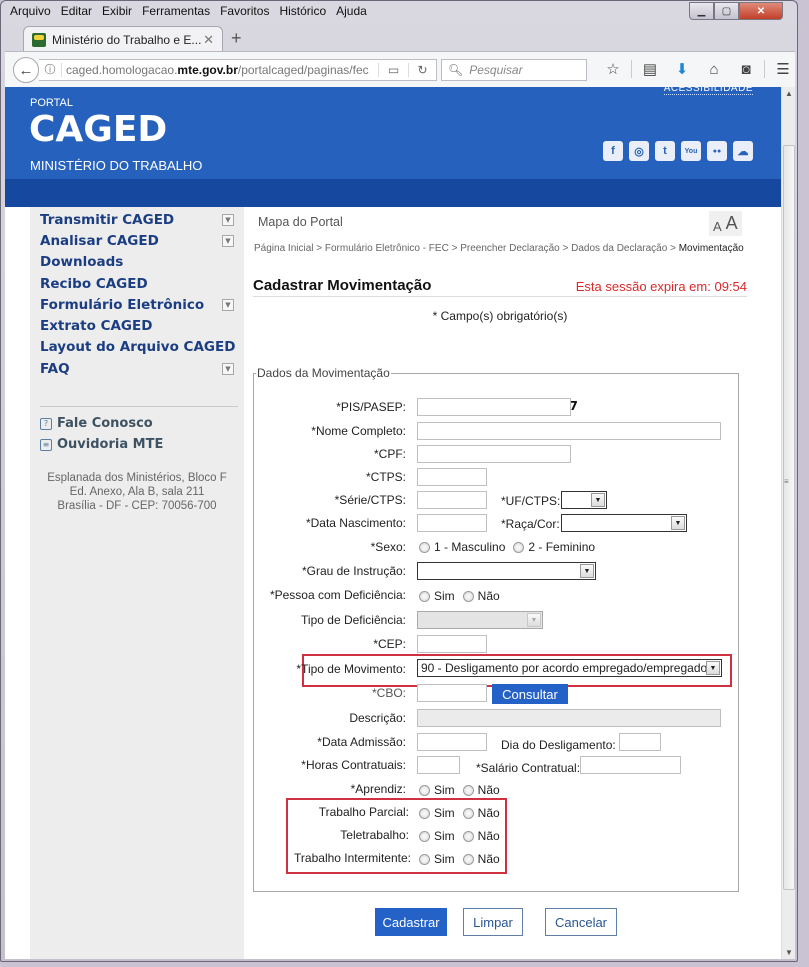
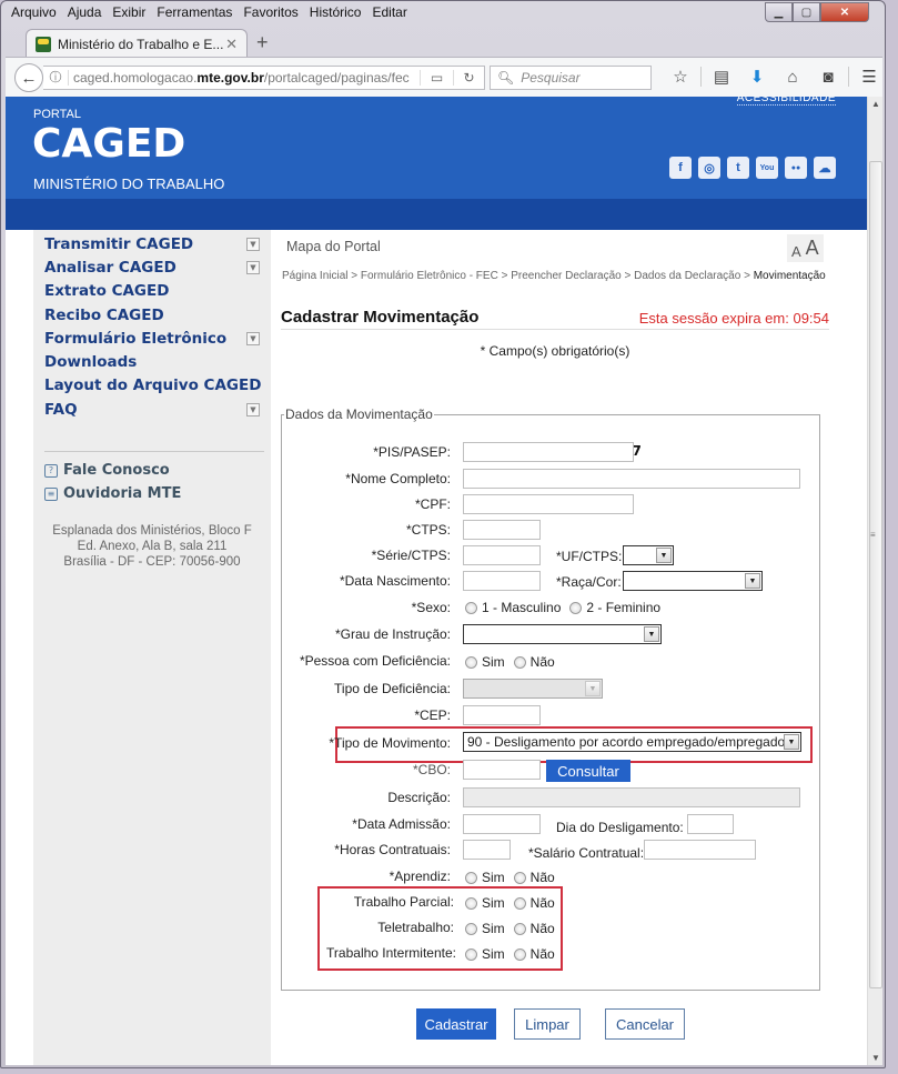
  Arquivo
- Editar
+ Ajuda
  Exibir
  Ferramentas
  Favoritos
  Histórico
- Ajuda
+ Editar
  ▁
  ▢
  ✕
  Ministério do Trabalho e E...
  ✕
  +
  ←
  ⓘ
  caged.homologacao.mte.gov.br/portalcaged/paginas/fec
  ▭
  ↻
  🔍︎
  Pesquisar
  ☆
  ▤
  ⬇
  ⌂
  ◙
  ☰
  PORTAL
  CAGED
  MINISTÉRIO DO TRABALHO
  ACESSIBILIDADE
  f
  ◎
  t
  ☁
  Transmitir CAGED
  ▼
  Analisar CAGED
  ▼
- Downloads
+ Extrato CAGED
  Recibo CAGED
  Formulário Eletrônico
  ▼
- Extrato CAGED
+ Downloads
  Layout do Arquivo CAGED
  FAQ
  ▼
  ?
  Fale Conosco
  ≡
  Ouvidoria MTE
  Esplanada dos Ministérios, Bloco F
  Ed. Anexo, Ala B, sala 211
- Brasília - DF - CEP: 70056-700
+ Brasília - DF - CEP: 70056-900
  Mapa do Portal
  A
  A
  Página Inicial > Formulário Eletrônico - FEC > Preencher Declaração > Dados da Declaração > Movimentação
  Cadastrar Movimentação
  Esta sessão expira em: 09:54
  * Campo(s) obrigatório(s)
  Dados da Movimentação
  *PIS/PASEP:
  *Nome Completo:
  *CPF:
  *CTPS:
  *Série/CTPS:
  *UF/CTPS:
  *Data Nascimento:
  *Raça/Cor:
  *Sexo:
  1 - Masculino
  2 - Feminino
  *Grau de Instrução:
  *Pessoa com Deficiência:
  Sim
  Não
  Tipo de Deficiência:
  *CEP:
  *Tipo de Movimento:
  90 - Desligamento por acordo empregado/empregado
  *CBO:
  Consultar
  Descrição:
  *Data Admissão:
  Dia do Desligamento:
  *Horas Contratuais:
  *Salário Contratual:
  *Aprendiz:
  Sim
  Não
  Trabalho Parcial:
  Sim
  Não
  Teletrabalho:
  Sim
  Não
  Trabalho Intermitente:
  Sim
  Não
  Cadastrar
  Limpar
  Cancelar
  ▲
  ≡
  ▼
